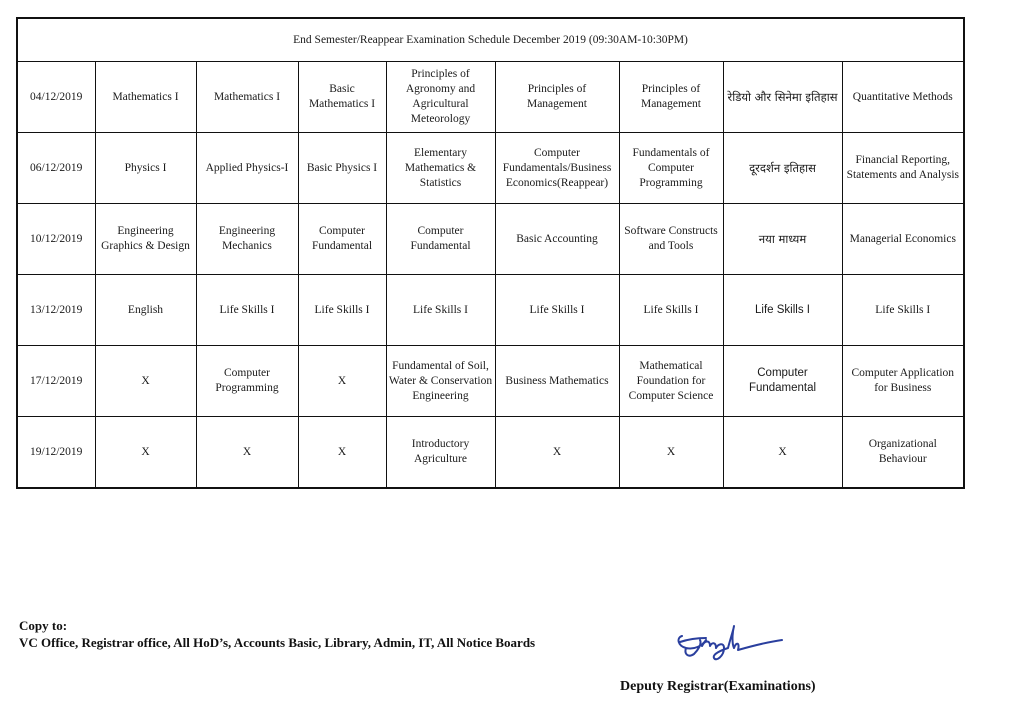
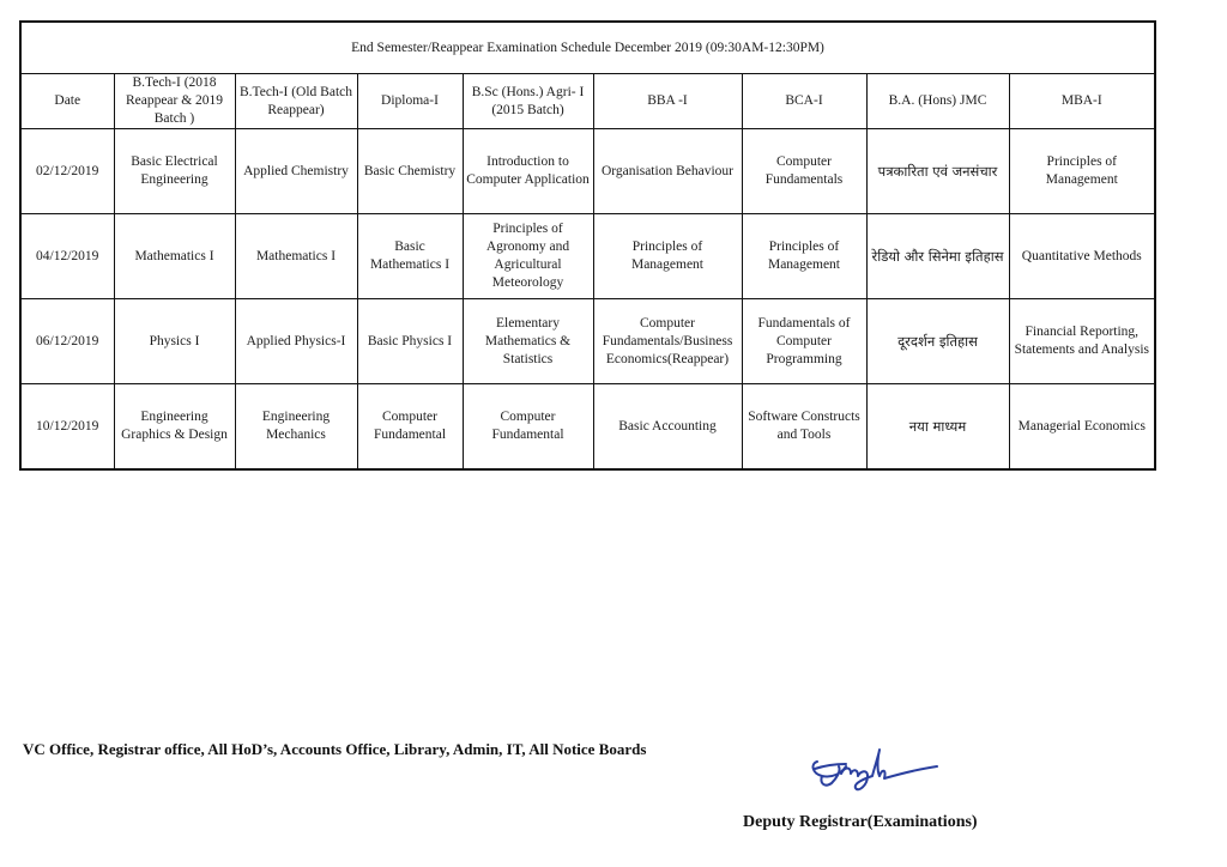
- End Semester/Reappear Examination Schedule December 2019 (09:30AM-10:30PM)
+ End Semester/Reappear Examination Schedule December 2019 (09:30AM-12:30PM)
+ Date	B.Tech-I (2018 Reappear & 2019 Batch )	B.Tech-I (Old Batch Reappear)	Diploma-I	B.Sc (Hons.) Agri- I (2015 Batch)	BBA -I	BCA-I	B.A. (Hons) JMC	MBA-I
+ 02/12/2019	Basic Electrical Engineering	Applied Chemistry	Basic Chemistry	Introduction to Computer Application	Organisation Behaviour	Computer Fundamentals	पत्रकारिता एवं जनसंचार	Principles of Management
  04/12/2019	Mathematics I	Mathematics I	Basic Mathematics I	Principles of Agronomy and Agricultural Meteorology	Principles of Management	Principles of Management	रेडियो और सिनेमा इतिहास	Quantitative Methods
  06/12/2019	Physics I	Applied Physics-I	Basic Physics I	Elementary Mathematics & Statistics	Computer Fundamentals/Business Economics(Reappear)	Fundamentals of Computer Programming	दूरदर्शन इतिहास	Financial Reporting, Statements and Analysis
  10/12/2019	Engineering Graphics & Design	Engineering Mechanics	Computer Fundamental	Computer Fundamental	Basic Accounting	Software Constructs and Tools	नया माध्यम	Managerial Economics
- 13/12/2019	English	Life Skills I	Life Skills I	Life Skills I	Life Skills I	Life Skills I	Life Skills I	Life Skills I
- 17/12/2019	X	Computer Programming	X	Fundamental of Soil, Water & Conservation Engineering	Business Mathematics	Mathematical Foundation for Computer Science	Computer Fundamental	Computer Application for Business
- 19/12/2019	X	X	X	Introductory Agriculture	X	X	X	Organizational Behaviour
- Copy to:
- VC Office, Registrar office, All HoD’s, Accounts Basic, Library, Admin, IT, All Notice Boards
+ VC Office, Registrar office, All HoD’s, Accounts Office, Library, Admin, IT, All Notice Boards
  Deputy Registrar(Examinations)
